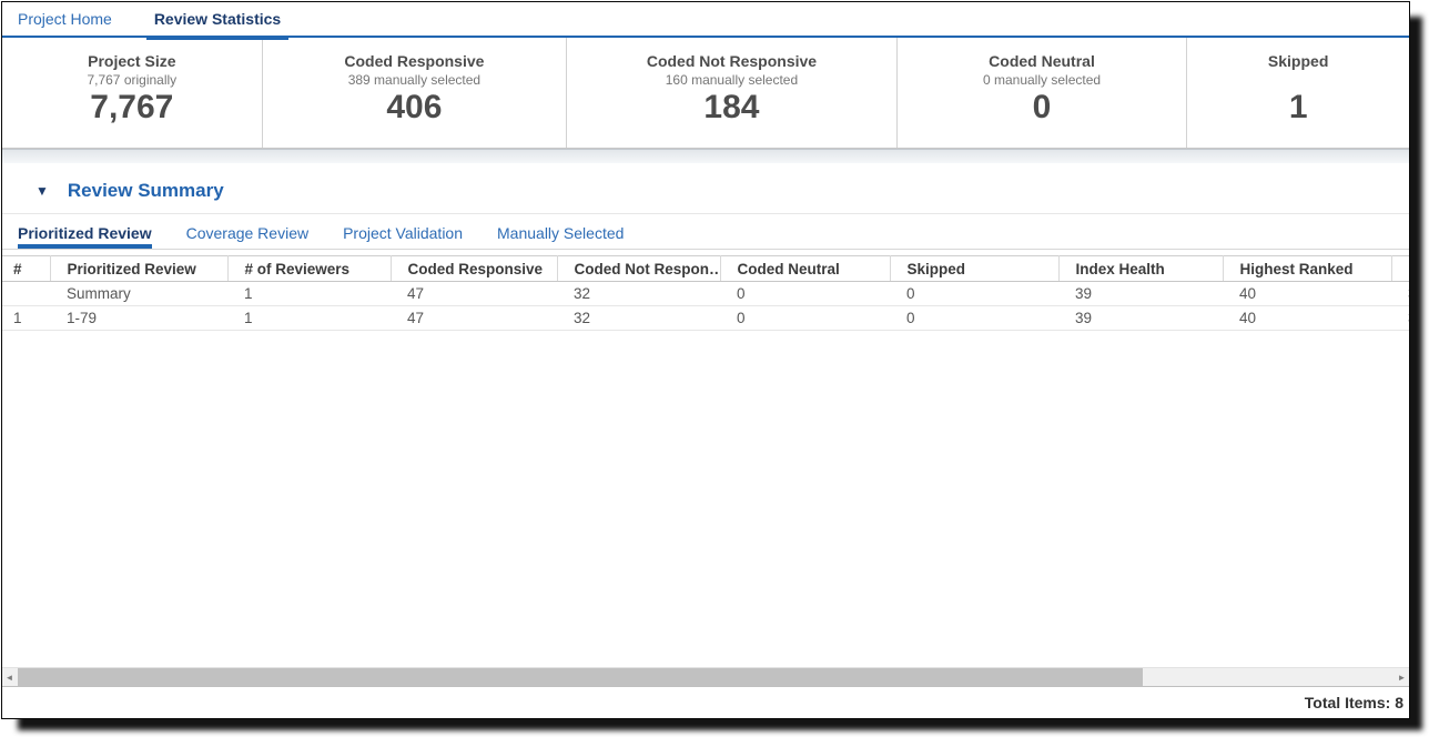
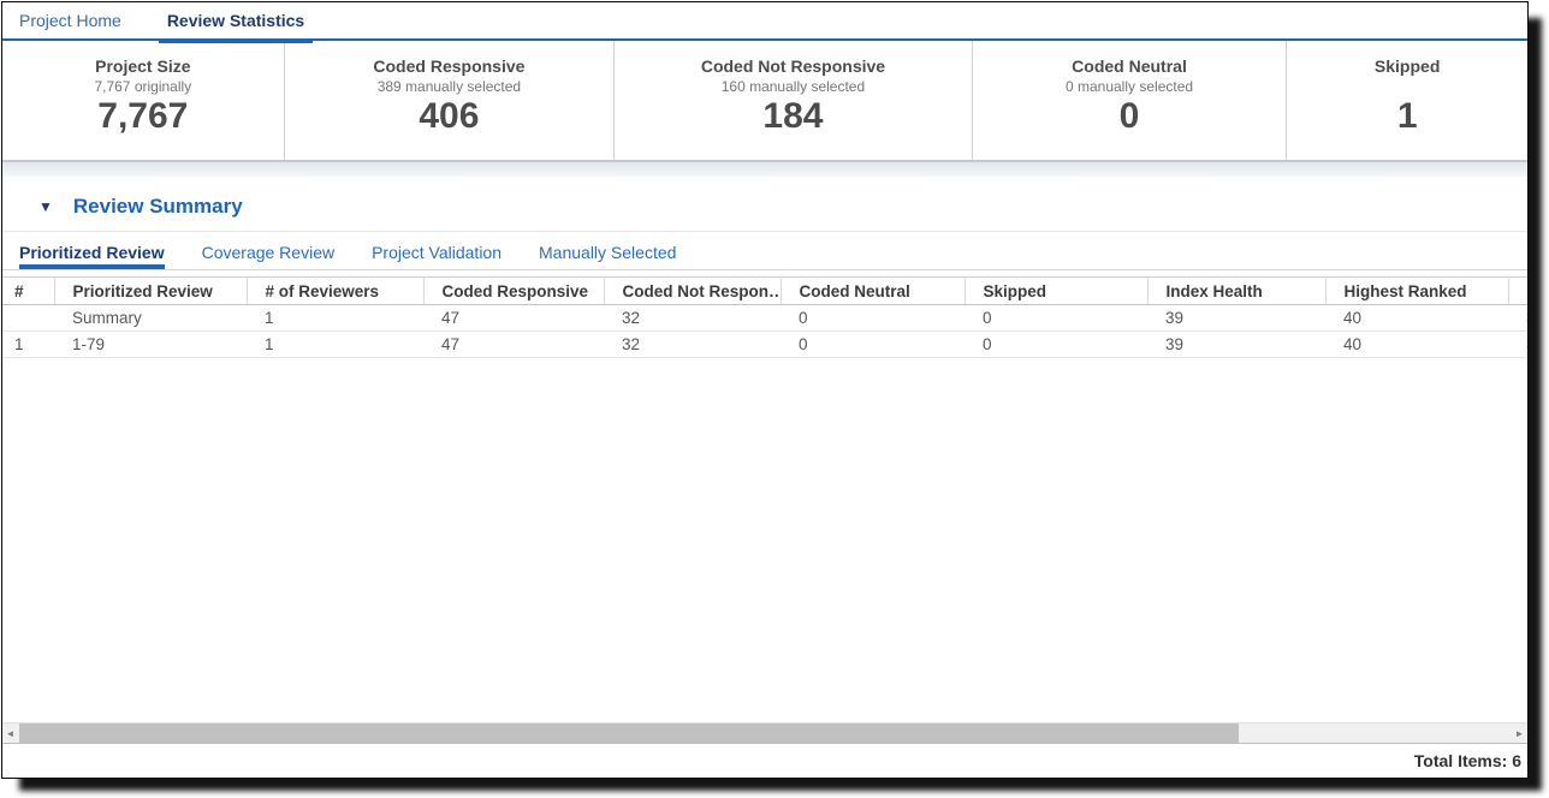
  Project Home
  Review Statistics
  Project Size
  7,767 originally
  7,767
  Coded Responsive
  389 manually selected
  406
  Coded Not Responsive
  160 manually selected
  184
  Coded Neutral
  0 manually selected
  0
  Skipped
  1
  ▼
  Review Summary
  Prioritized Review
  Coverage Review
  Project Validation
  Manually Selected
  #	Prioritized Review	# of Reviewers	Coded Responsive	Coded Not Respon…	Coded Neutral	Skipped	Index Health	Highest Ranked
  	Summary	1	47	32	0	0	39	40
  1	1-79	1	47	32	0	0	39	40
  ◄
  ►
- Total Items: 8
+ Total Items: 6
